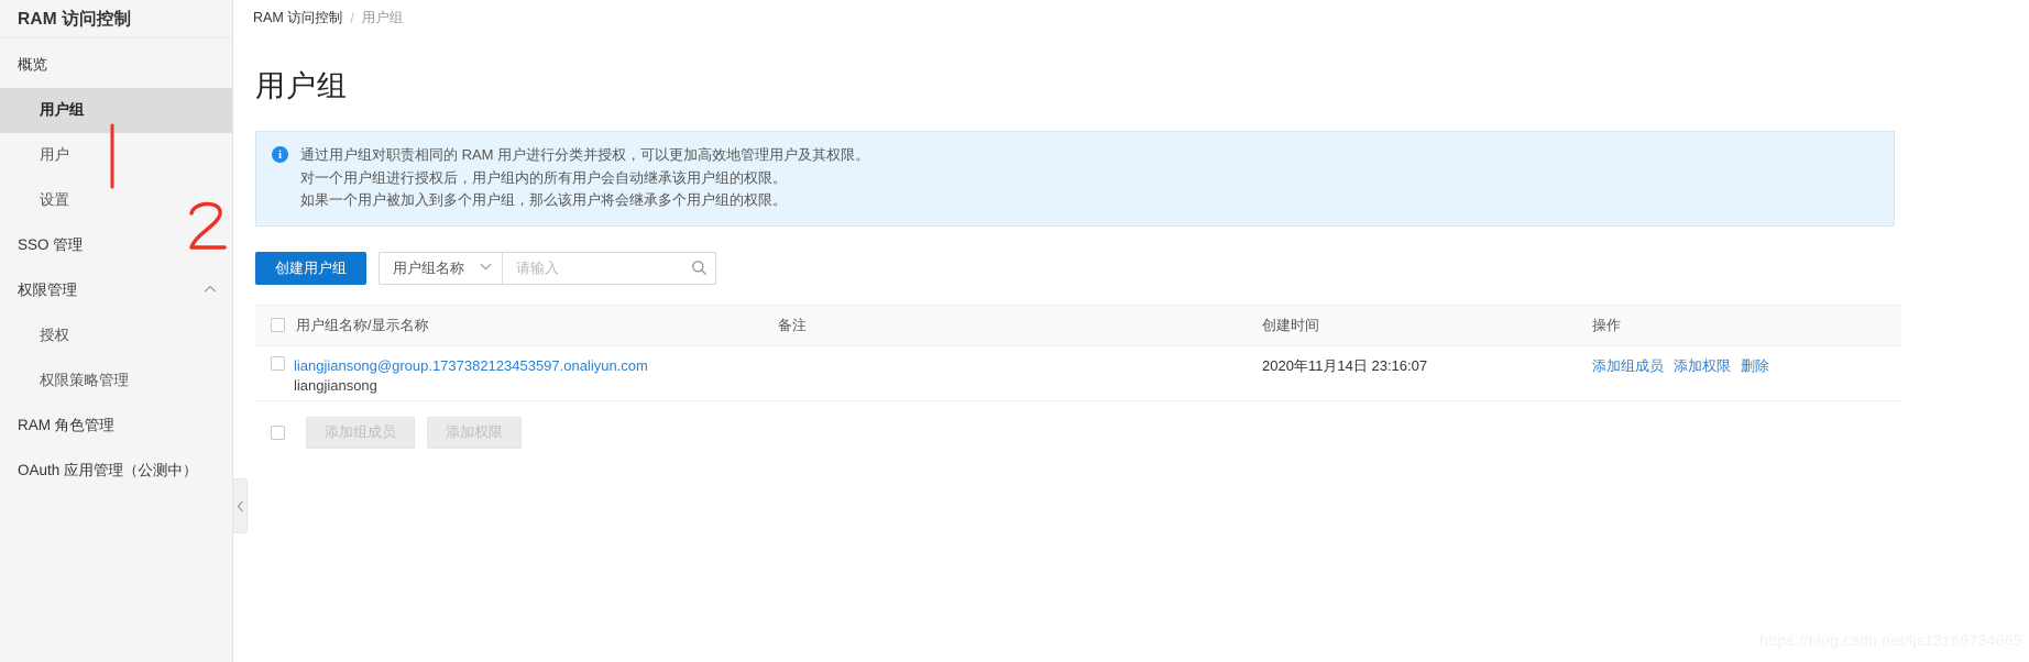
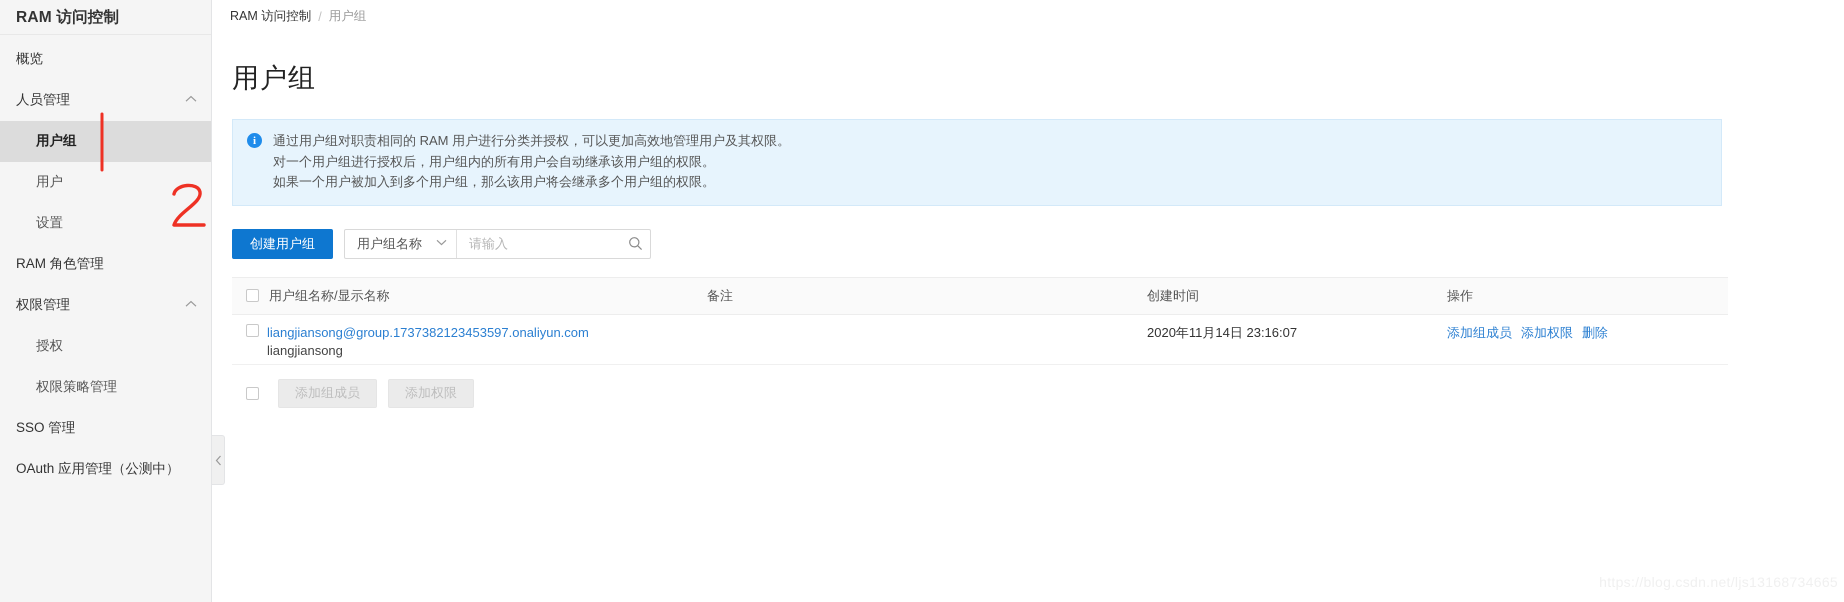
  RAM 访问控制
  概览
+ 人员管理
  用户组
  用户
  设置
- SSO 管理
+ RAM 角色管理
  权限管理
  授权
  权限策略管理
- RAM 角色管理
+ SSO 管理
  OAuth 应用管理（公测中）
  RAM 访问控制
  /
  用户组
  用户组
  i
  通过用户组对职责相同的 RAM 用户进行分类并授权，可以更加高效地管理用户及其权限。
  对一个用户组进行授权后，用户组内的所有用户会自动继承该用户组的权限。
  如果一个用户被加入到多个用户组，那么该用户将会继承多个用户组的权限。
  创建用户组
  用户组名称
  请输入
  用户组名称/显示名称
  备注
  创建时间
  操作
  liangjiansong@group.1737382123453597.onaliyun.com
  liangjiansong
  2020年11月14日 23:16:07
  添加组成员
  添加权限
  删除
  添加组成员
  添加权限
